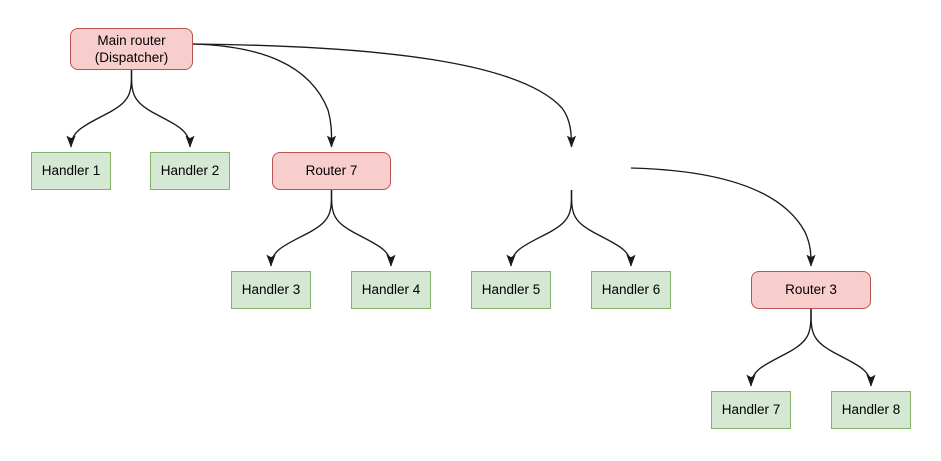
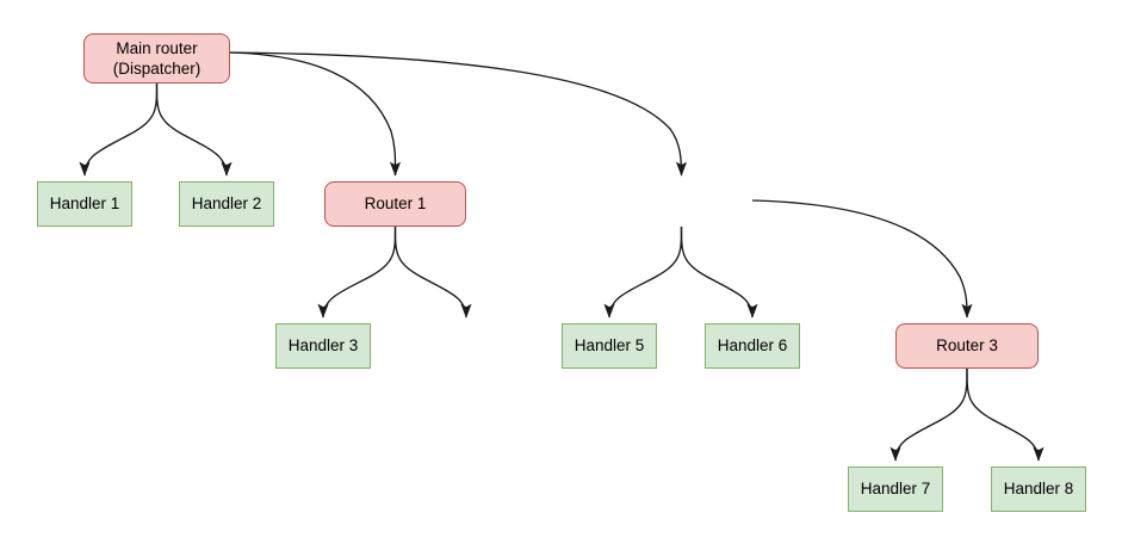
  Main router
  (Dispatcher)
  Handler 1
  Handler 2
- Router 7
+ Router 1
  Handler 3
- Handler 4
  Handler 5
  Handler 6
  Router 3
  Handler 7
  Handler 8
